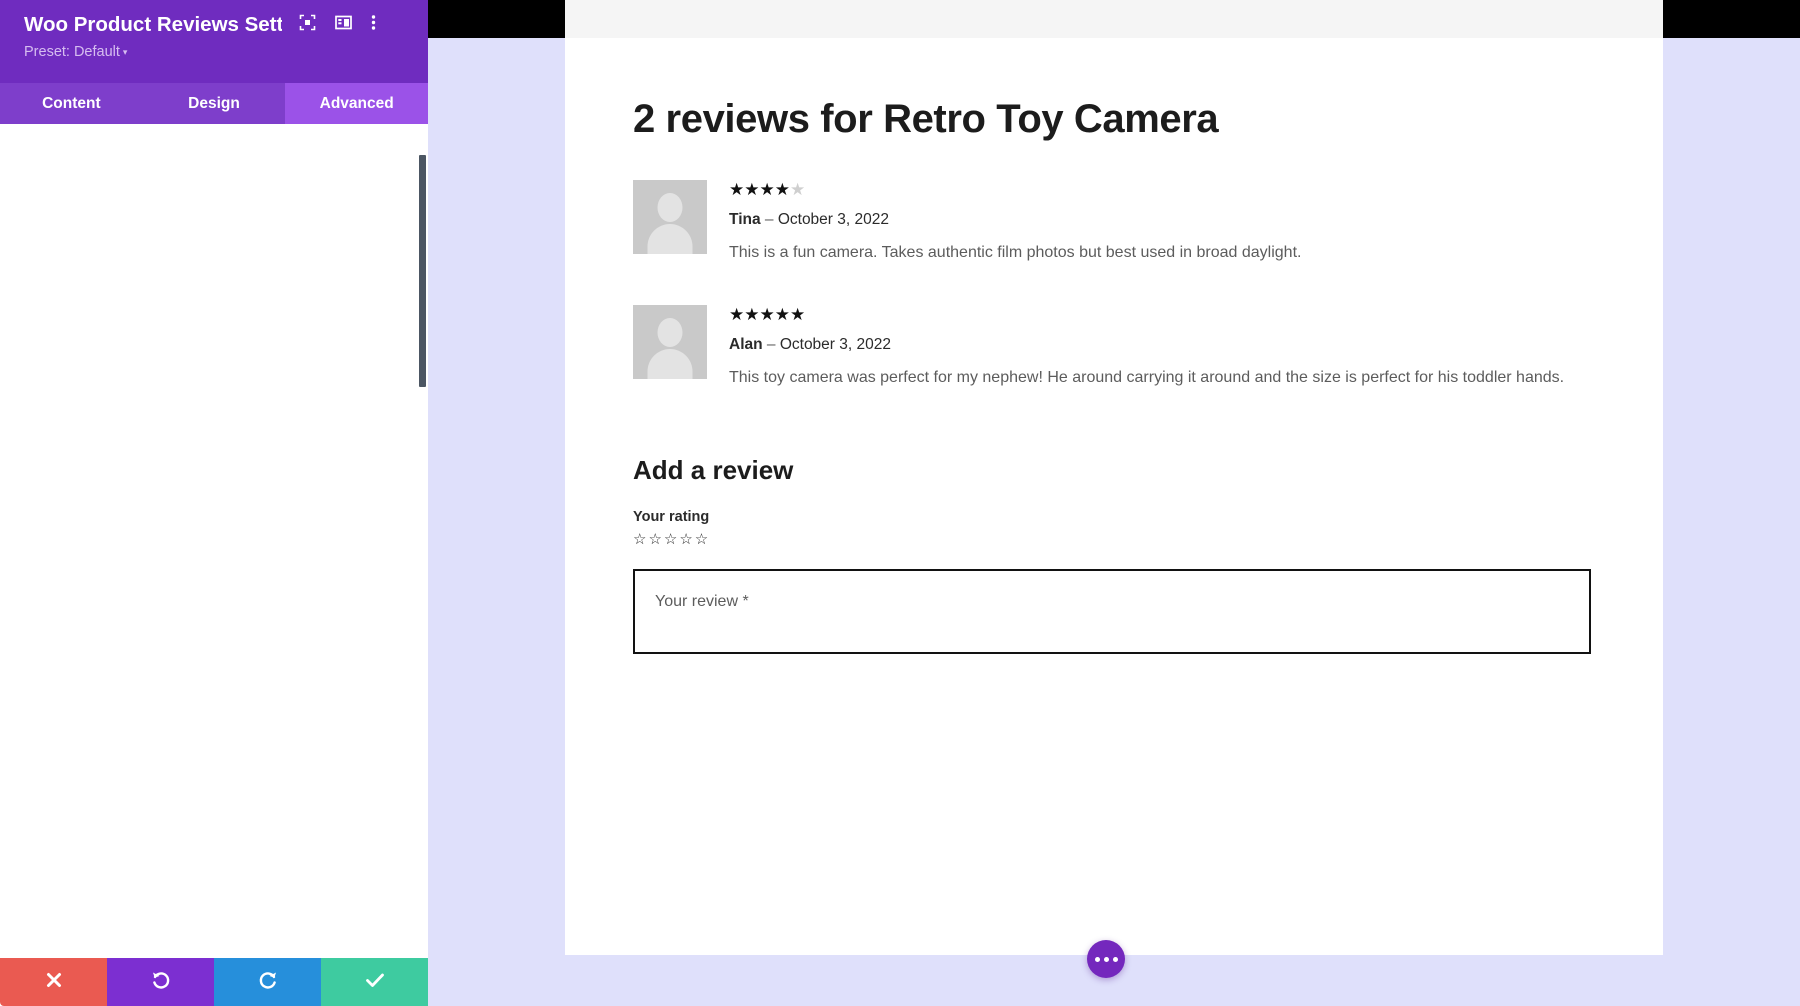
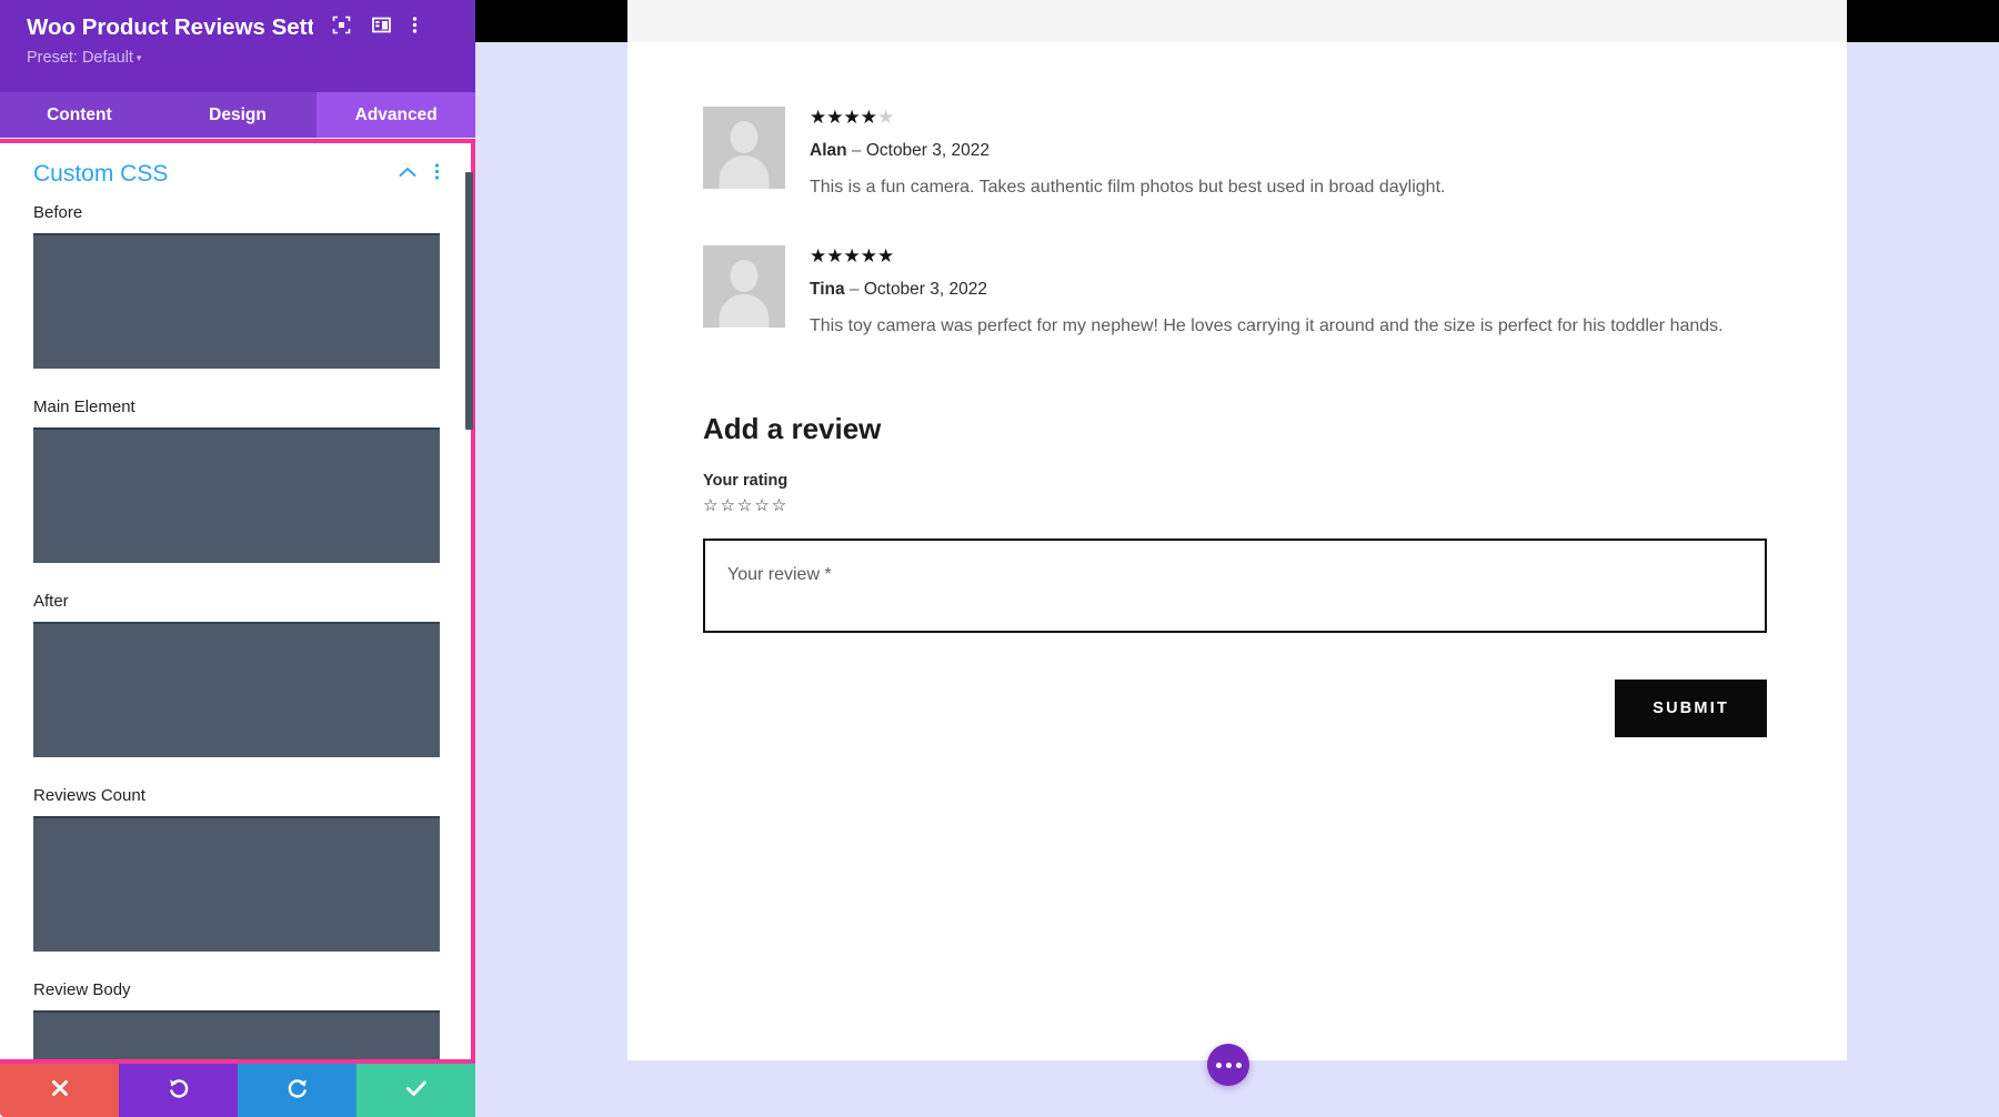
- 2 reviews for Retro Toy Camera
  ★★★★★
- Tina – October 3, 2022
+ Alan – October 3, 2022
  This is a fun camera. Takes authentic film photos but best used in broad daylight.
  ★★★★★
- Alan – October 3, 2022
+ Tina – October 3, 2022
- This toy camera was perfect for my nephew! He around carrying it around and the size is perfect for his toddler hands.
+ This toy camera was perfect for my nephew! He loves carrying it around and the size is perfect for his toddler hands.
  Add a review
  Your rating
  ☆☆☆☆☆
  Your review *
+ SUBMIT
  Woo Product Reviews Sett
  Preset: Default ▾
  Content
  Design
  Advanced
+ Custom CSS
+ Before
+ Main Element
+ After
+ Reviews Count
+ Review Body
